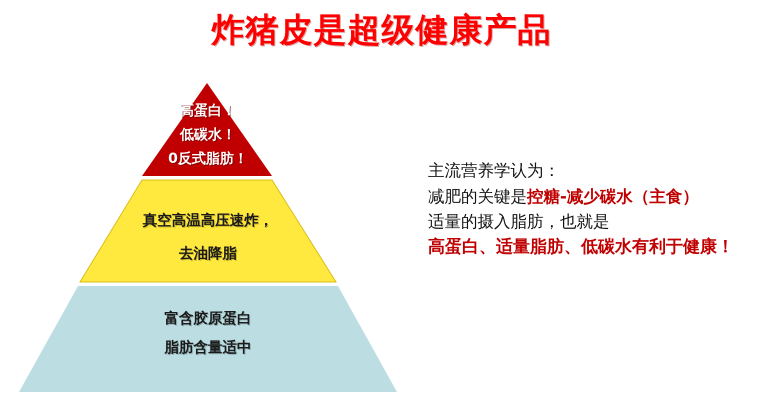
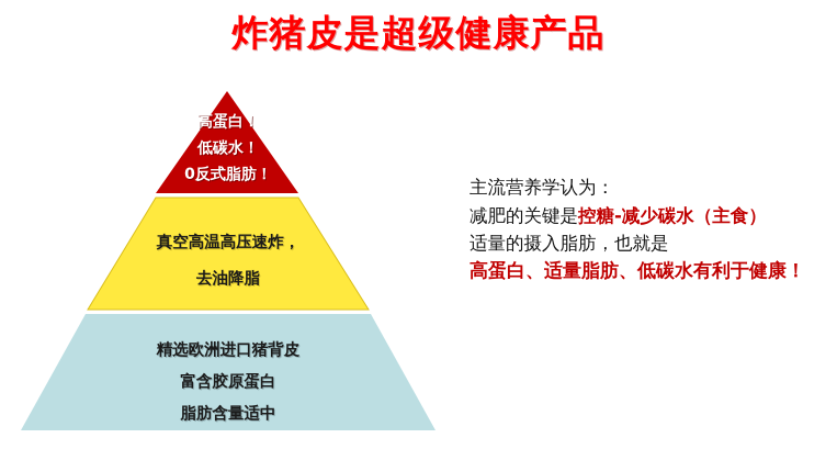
  炸猪皮是超级健康产品
  高蛋白！
  低碳水！
  0反式脂肪！
  真空高温高压速炸，
  去油降脂
+ 精选欧洲进口猪背皮
  富含胶原蛋白
  脂肪含量适中
  主流营养学认为：
  减肥的关键是控糖-减少碳水（主食）
  适量的摄入脂肪，也就是
  高蛋白、适量脂肪、低碳水有利于健康！
